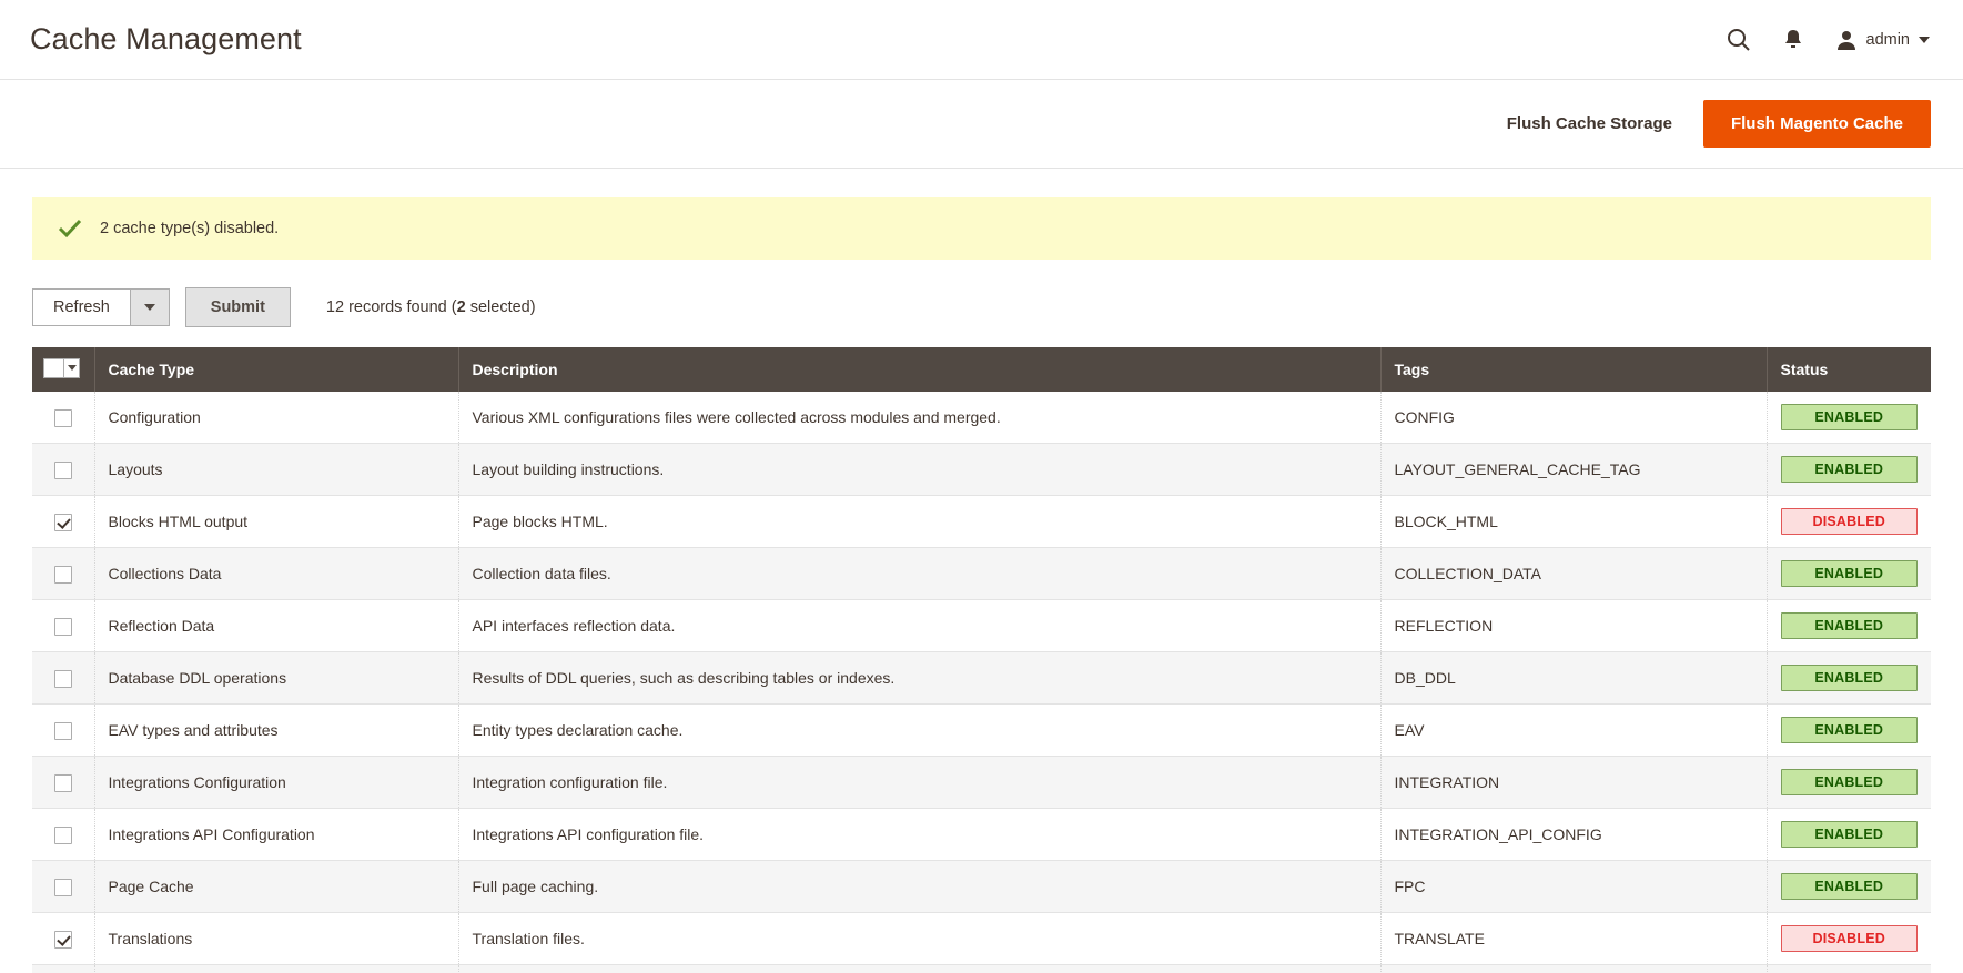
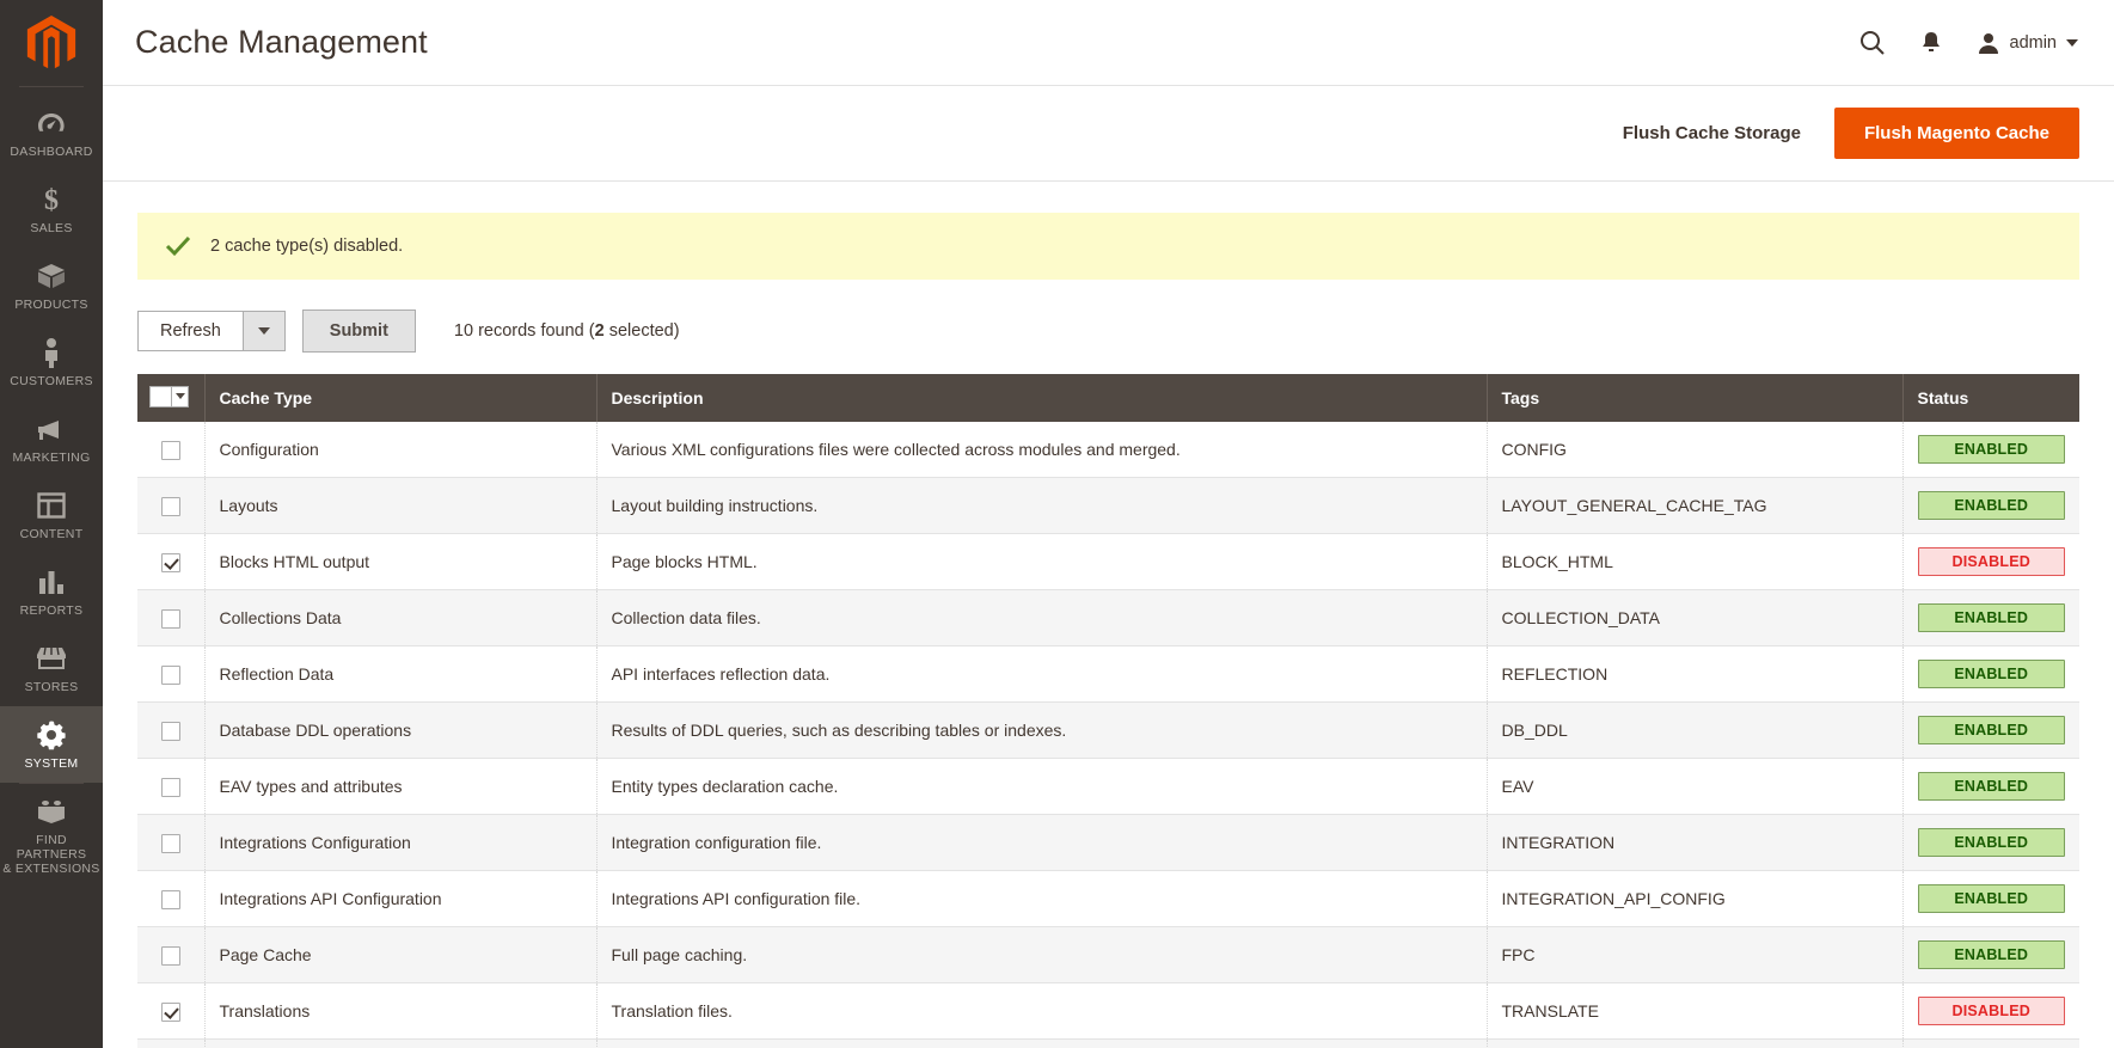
+ DASHBOARD
+ $
+ SALES
+ PRODUCTS
+ CUSTOMERS
+ MARKETING
+ CONTENT
+ REPORTS
+ STORES
+ SYSTEM
+ FIND PARTNERS
+ & EXTENSIONS
  Cache Management
  admin
  Flush Cache Storage
  Flush Magento Cache
  2 cache type(s) disabled.
  Refresh
  Submit
- 12 records found (2 selected)
+ 10 records found (2 selected)
  	Cache Type	Description	Tags	Status
  	Configuration	Various XML configurations files were collected across modules and merged.	CONFIG	ENABLED
  	Layouts	Layout building instructions.	LAYOUT_GENERAL_CACHE_TAG	ENABLED
  	Blocks HTML output	Page blocks HTML.	BLOCK_HTML	DISABLED
  	Collections Data	Collection data files.	COLLECTION_DATA	ENABLED
  	Reflection Data	API interfaces reflection data.	REFLECTION	ENABLED
  	Database DDL operations	Results of DDL queries, such as describing tables or indexes.	DB_DDL	ENABLED
  	EAV types and attributes	Entity types declaration cache.	EAV	ENABLED
  	Integrations Configuration	Integration configuration file.	INTEGRATION	ENABLED
  	Integrations API Configuration	Integrations API configuration file.	INTEGRATION_API_CONFIG	ENABLED
  	Page Cache	Full page caching.	FPC	ENABLED
  	Translations	Translation files.	TRANSLATE	DISABLED
